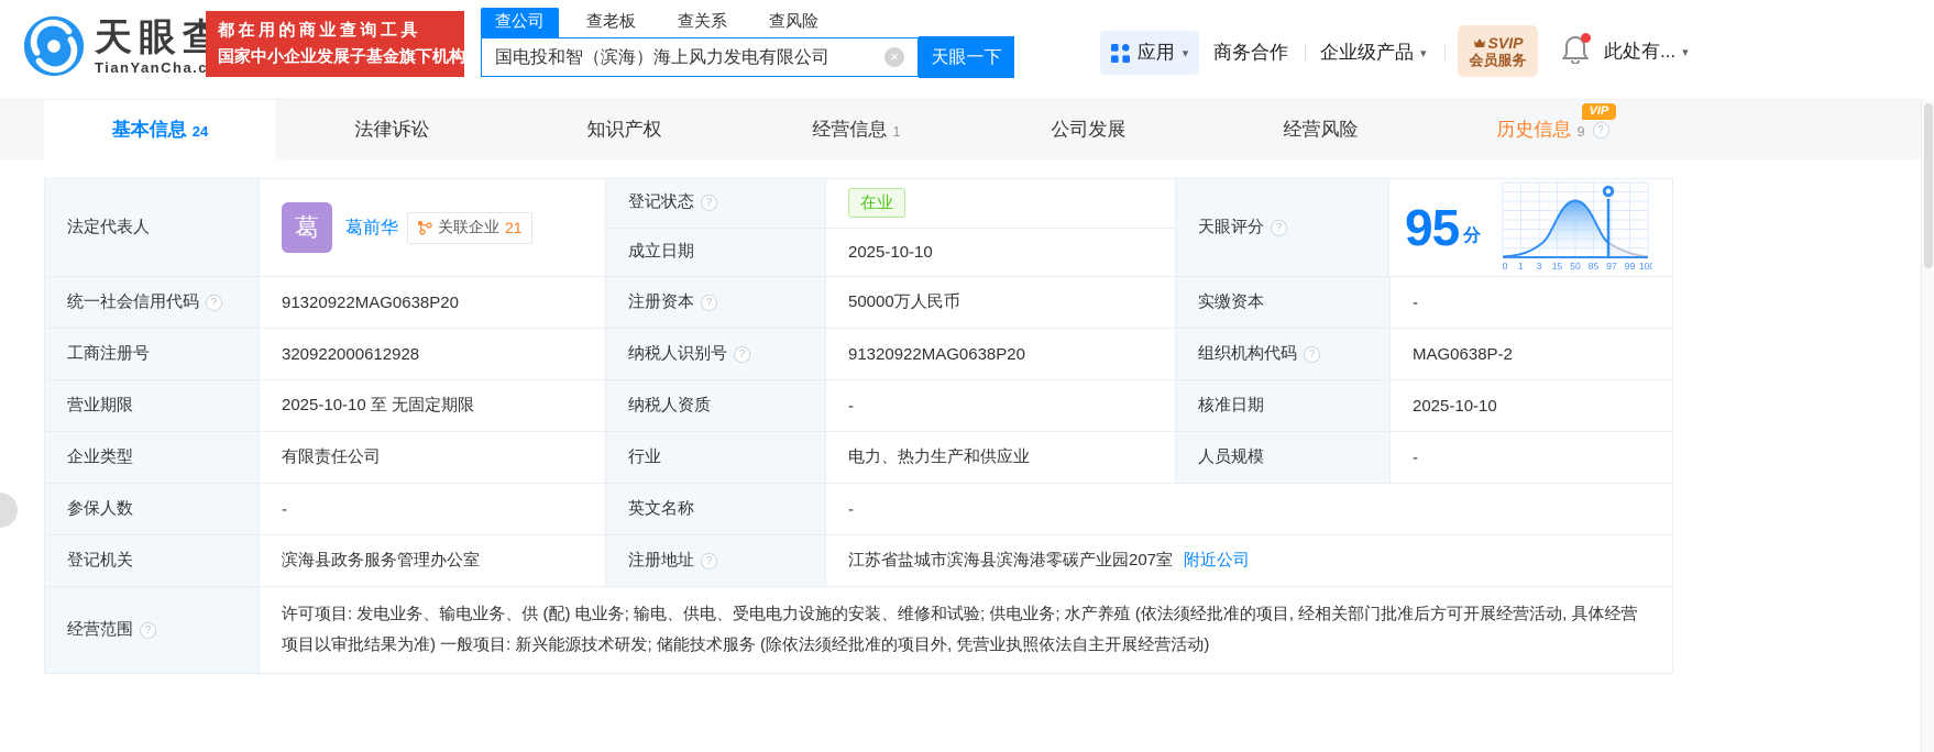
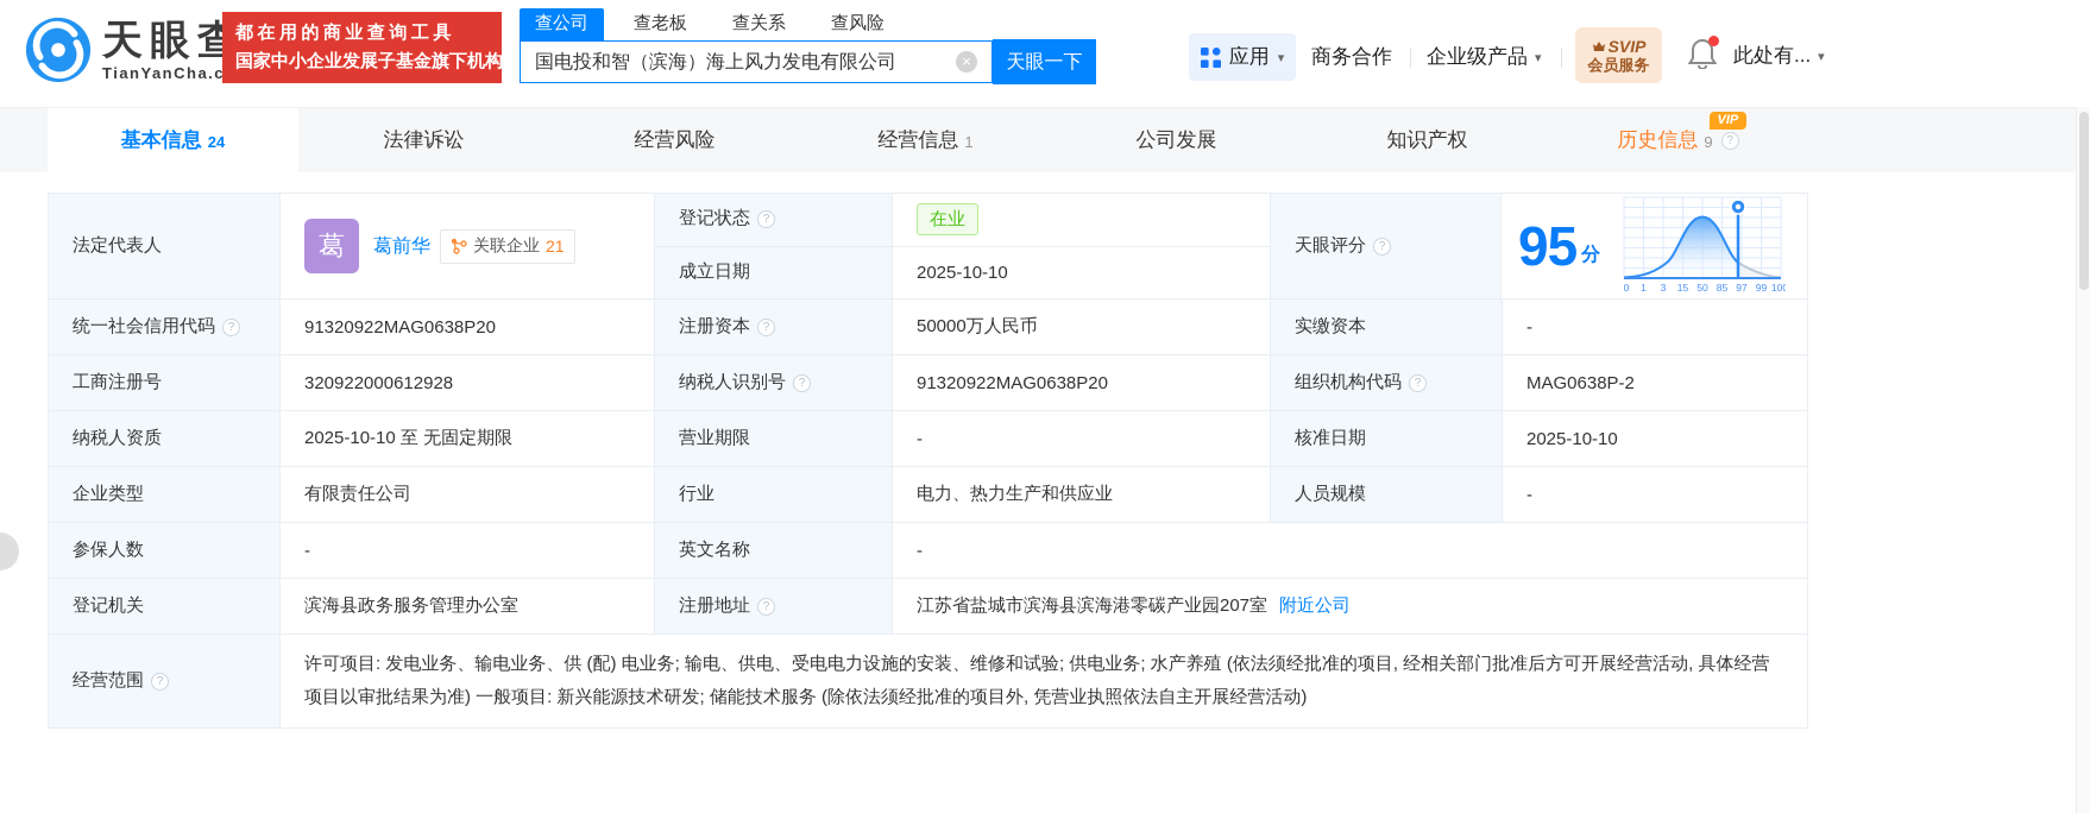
  天眼查
  TianYanCha.c
  都在用的商业查询工具
  国家中小企业发展子基金旗下机构
  查公司
  查老板
  查关系
  查风险
  国电投和智（滨海）海上风力发电有限公司
  天眼一下
  应用
  商务合作
  企业级产品
  SVIP
  会员服务
  此处有...
  基本信息
  24
  法律诉讼
- 知识产权
+ 经营风险
  经营信息
  1
  公司发展
- 经营风险
+ 知识产权
  VIP
  历史信息
  9
  法定代表人
  葛
  葛前华
  关联企业
  21
  登记状态
  在业
  成立日期
  2025-10-10
  天眼评分
  95
  分
  0
  1
  3
  15
  50
  85
  97
  99
  100
  统一社会信用代码
  91320922MAG0638P20
  注册资本
  50000万人民币
  实缴资本
  -
  工商注册号
  320922000612928
  纳税人识别号
  91320922MAG0638P20
  组织机构代码
  MAG0638P-2
- 营业期限
+ 纳税人资质
  2025-10-10 至 无固定期限
- 纳税人资质
+ 营业期限
  -
  核准日期
  2025-10-10
  企业类型
  有限责任公司
  行业
  电力、热力生产和供应业
  人员规模
  -
  参保人数
  -
  英文名称
  -
  登记机关
  滨海县政务服务管理办公室
  注册地址
  江苏省盐城市滨海县滨海港零碳产业园207室
  附近公司
  经营范围
  许可项目: 发电业务、输电业务、供 (配) 电业务; 输电、供电、受电电力设施的安装、维修和试验; 供电业务; 水产养殖 (依法须经批准的项目, 经相关部门批准后方可开展经营活动, 具体经营项目以审批结果为准) 一般项目: 新兴能源技术研发; 储能技术服务 (除依法须经批准的项目外, 凭营业执照依法自主开展经营活动)
